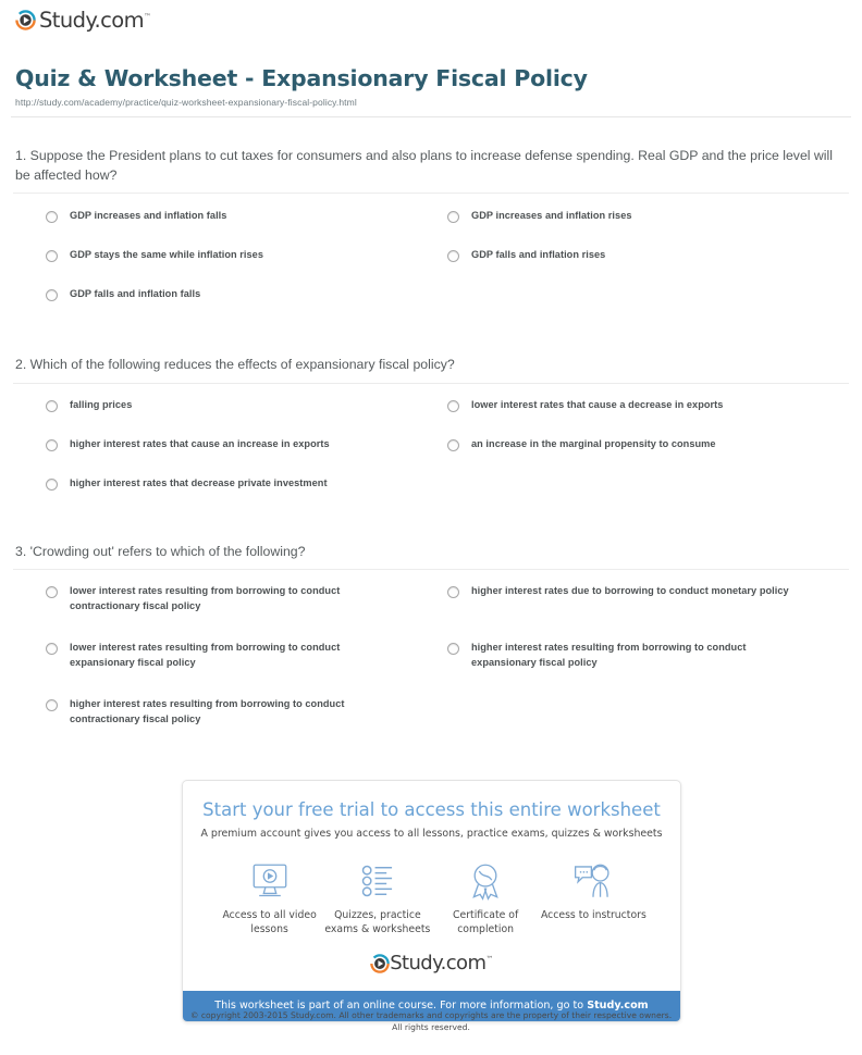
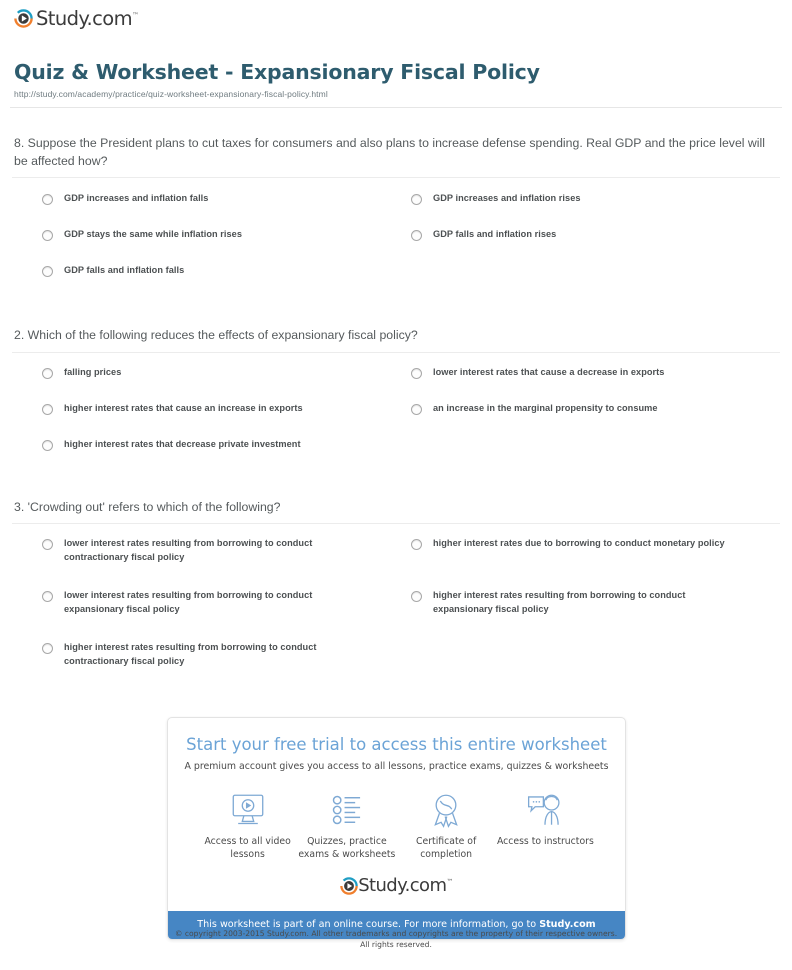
  Study.com™
  Quiz & Worksheet - Expansionary Fiscal Policy
  http://study.com/academy/practice/quiz-worksheet-expansionary-fiscal-policy.html
- 1. Suppose the President plans to cut taxes for consumers and also plans to increase defense spending. Real GDP and the price level will be affected how?
+ 8. Suppose the President plans to cut taxes for consumers and also plans to increase defense spending. Real GDP and the price level will be affected how?
  GDP increases and inflation falls
  GDP increases and inflation rises
  GDP stays the same while inflation rises
  GDP falls and inflation rises
  GDP falls and inflation falls
  2. Which of the following reduces the effects of expansionary fiscal policy?
  falling prices
  lower interest rates that cause a decrease in exports
  higher interest rates that cause an increase in exports
  an increase in the marginal propensity to consume
  higher interest rates that decrease private investment
  3. 'Crowding out' refers to which of the following?
  lower interest rates resulting from borrowing to conduct contractionary fiscal policy
  higher interest rates due to borrowing to conduct monetary policy
  lower interest rates resulting from borrowing to conduct expansionary fiscal policy
  higher interest rates resulting from borrowing to conduct expansionary fiscal policy
  higher interest rates resulting from borrowing to conduct contractionary fiscal policy
  Start your free trial to access this entire worksheet
  A premium account gives you access to all lessons, practice exams, quizzes & worksheets
  Access to all video lessons
  Quizzes, practice exams & worksheets
  Certificate of completion
  Access to instructors
  Study.com™
  This worksheet is part of an online course. For more information, go to Study.com
  © copyright 2003-2015 Study.com. All other trademarks and copyrights are the property of their respective owners.
  All rights reserved.
